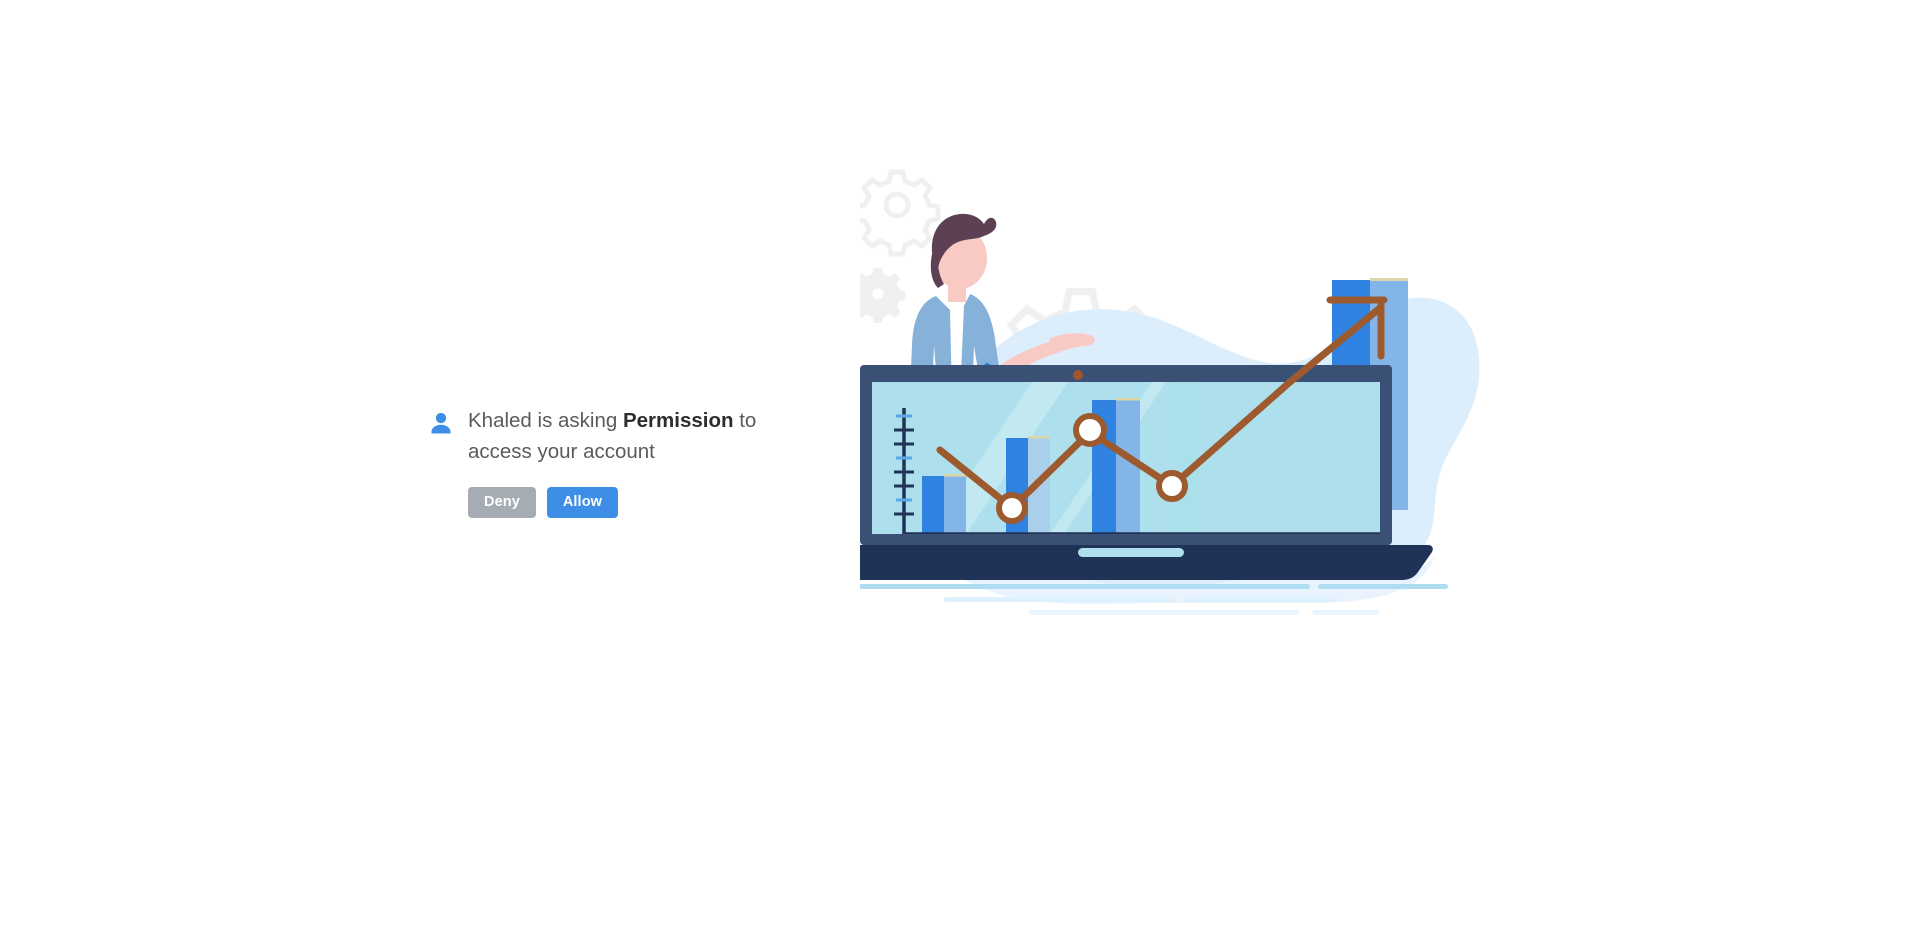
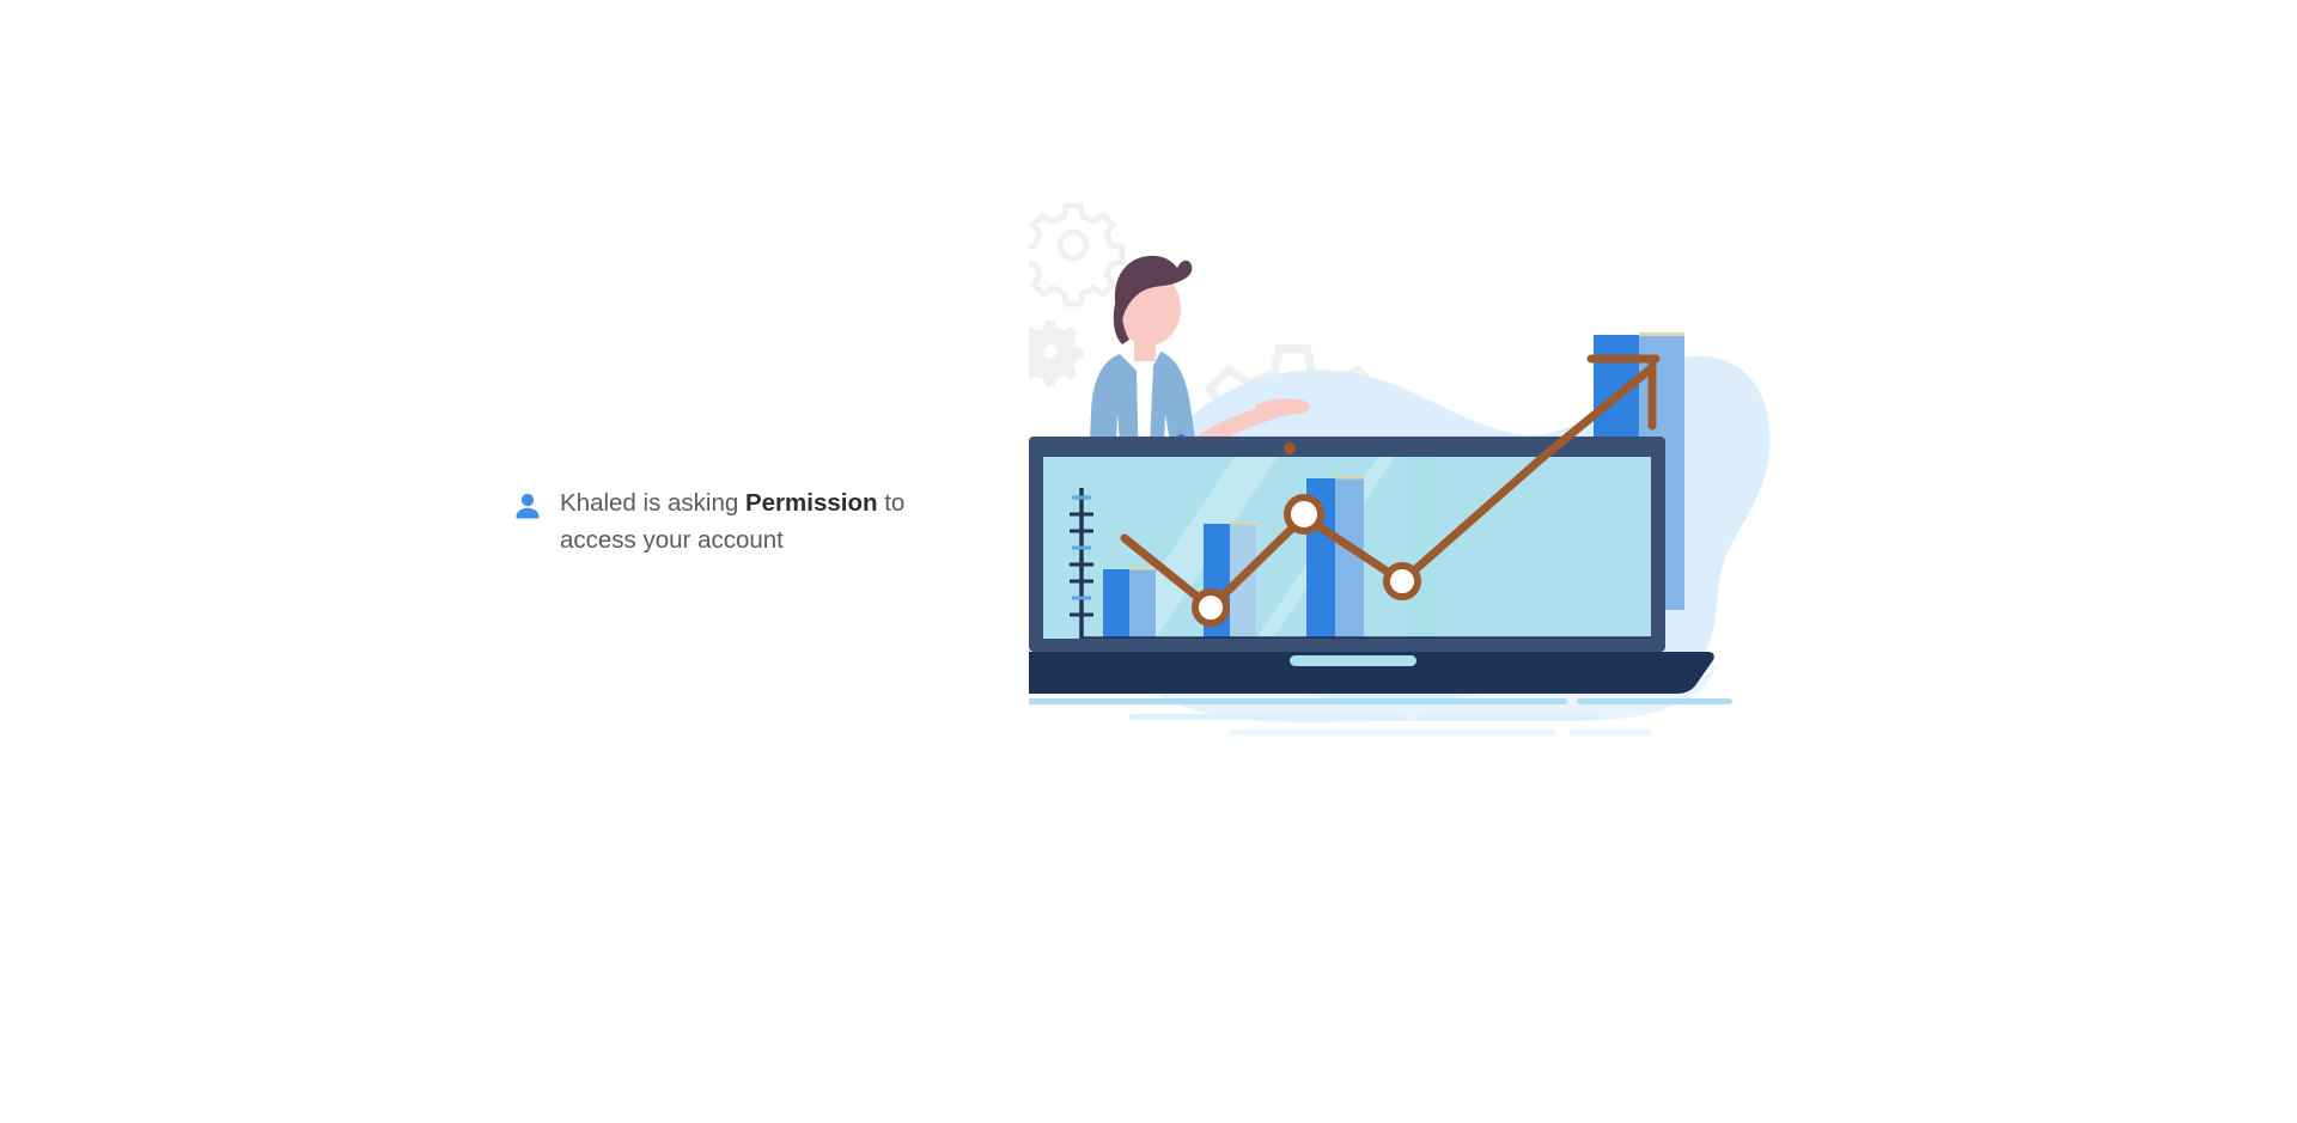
  Khaled is asking Permission to access your account
- Deny
- Allow
